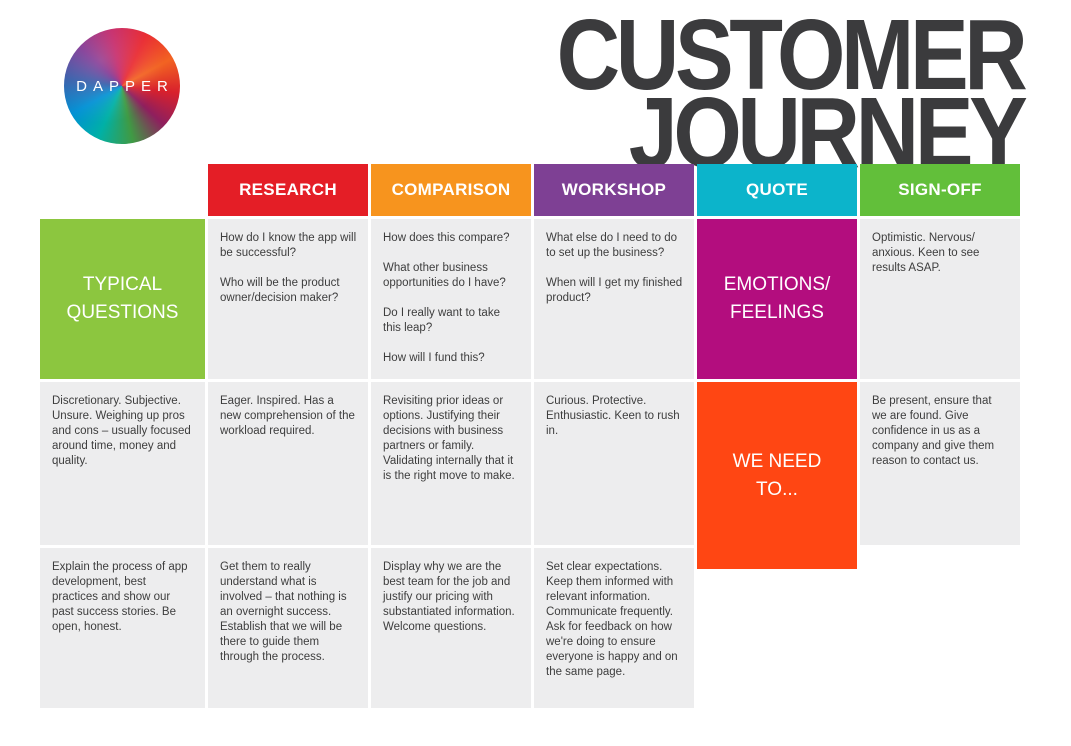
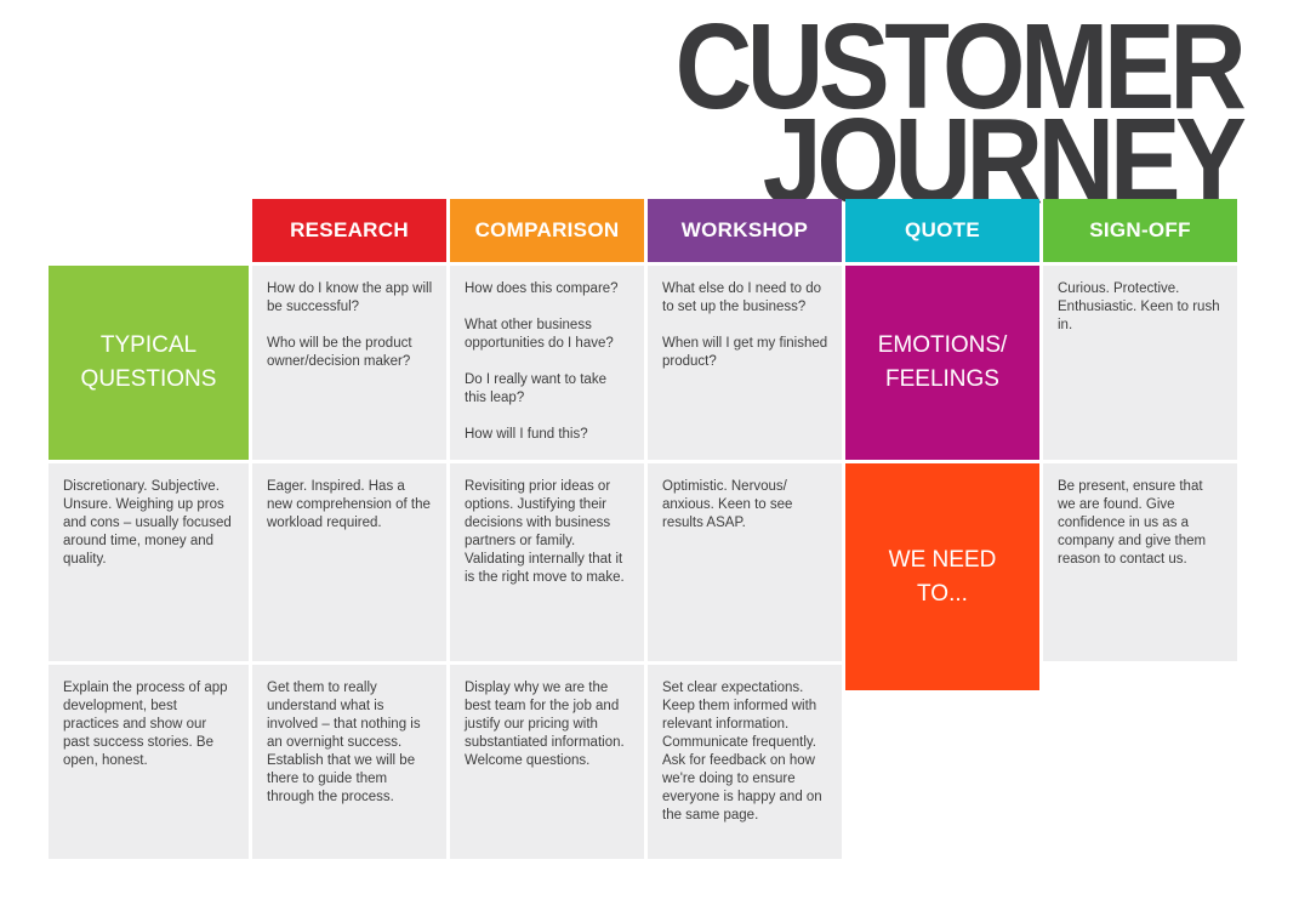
- DAPPER
  CUSTOMER
  JOURNEY
  RESEARCH
  COMPARISON
  WORKSHOP
  QUOTE
  SIGN-OFF
  TYPICAL
  QUESTIONS
  How do I know the app will be successful?
  Who will be the product owner/decision maker?
  How does this compare?
  What other business opportunities do I have?
  Do I really want to take this leap?
  How will I fund this?
  What else do I need to do to set up the business?
  When will I get my finished product?
  EMOTIONS/
  FEELINGS
- Optimistic. Nervous/ anxious. Keen to see results ASAP.
+ Curious. Protective. Enthusiastic. Keen to rush in.
  Discretionary. Subjective. Unsure. Weighing up pros and cons – usually focused around time, money and quality.
  Eager. Inspired. Has a new comprehension of the workload required.
  Revisiting prior ideas or options. Justifying their decisions with business partners or family. Validating internally that it is the right move to make.
- Curious. Protective. Enthusiastic. Keen to rush in.
+ Optimistic. Nervous/ anxious. Keen to see results ASAP.
  WE NEED
  TO...
  Be present, ensure that we are found. Give confidence in us as a company and give them reason to contact us.
  Explain the process of app development, best practices and show our past success stories. Be open, honest.
  Get them to really understand what is involved – that nothing is an overnight success. Establish that we will be there to guide them through the process.
  Display why we are the best team for the job and justify our pricing with substantiated information. Welcome questions.
  Set clear expectations. Keep them informed with relevant information. Communicate frequently. Ask for feedback on how we're doing to ensure everyone is happy and on the same page.
